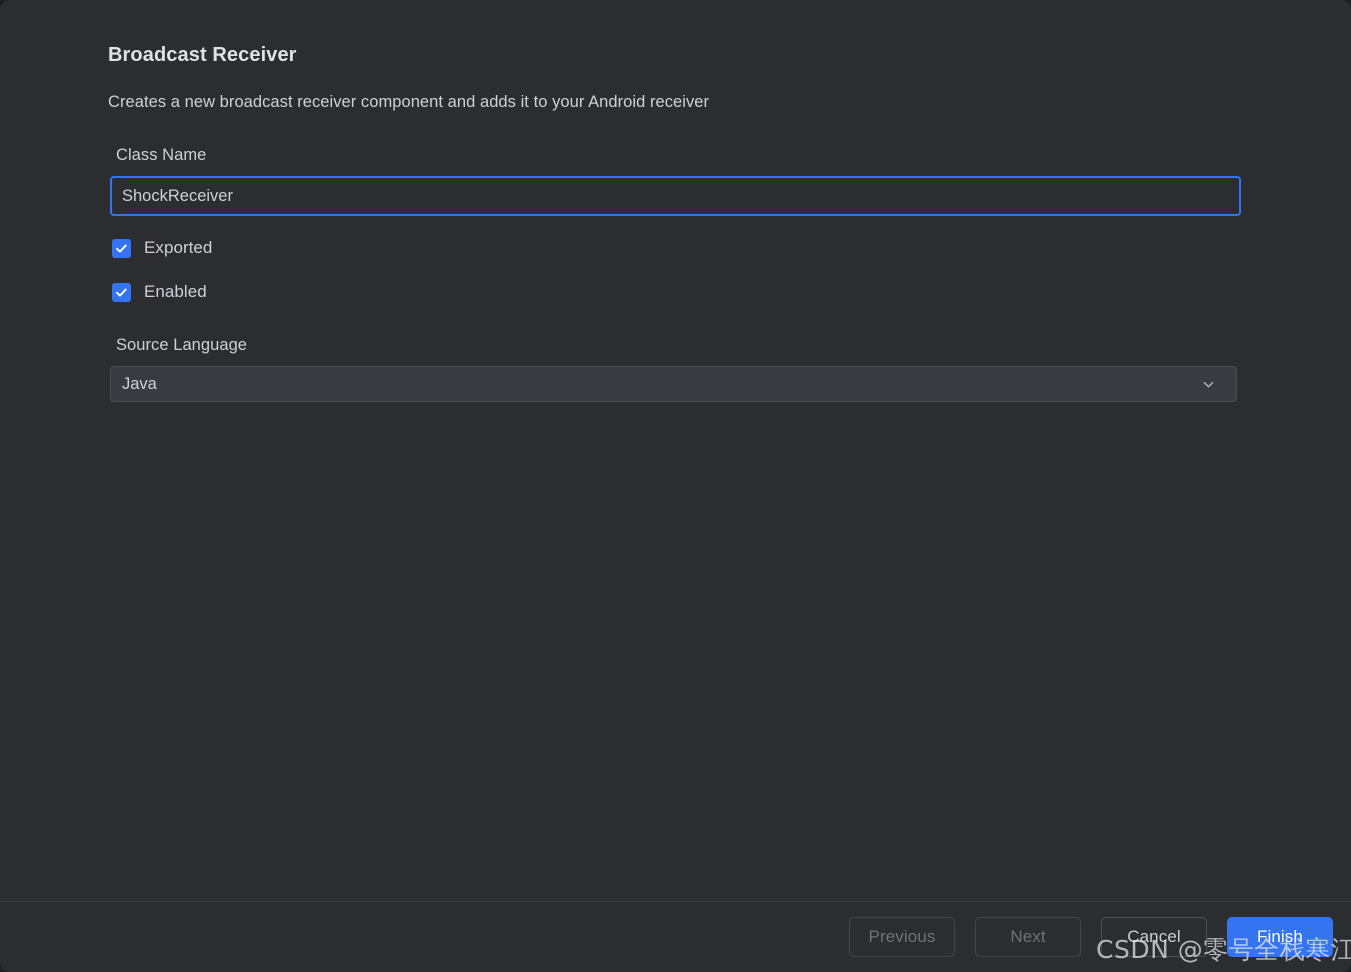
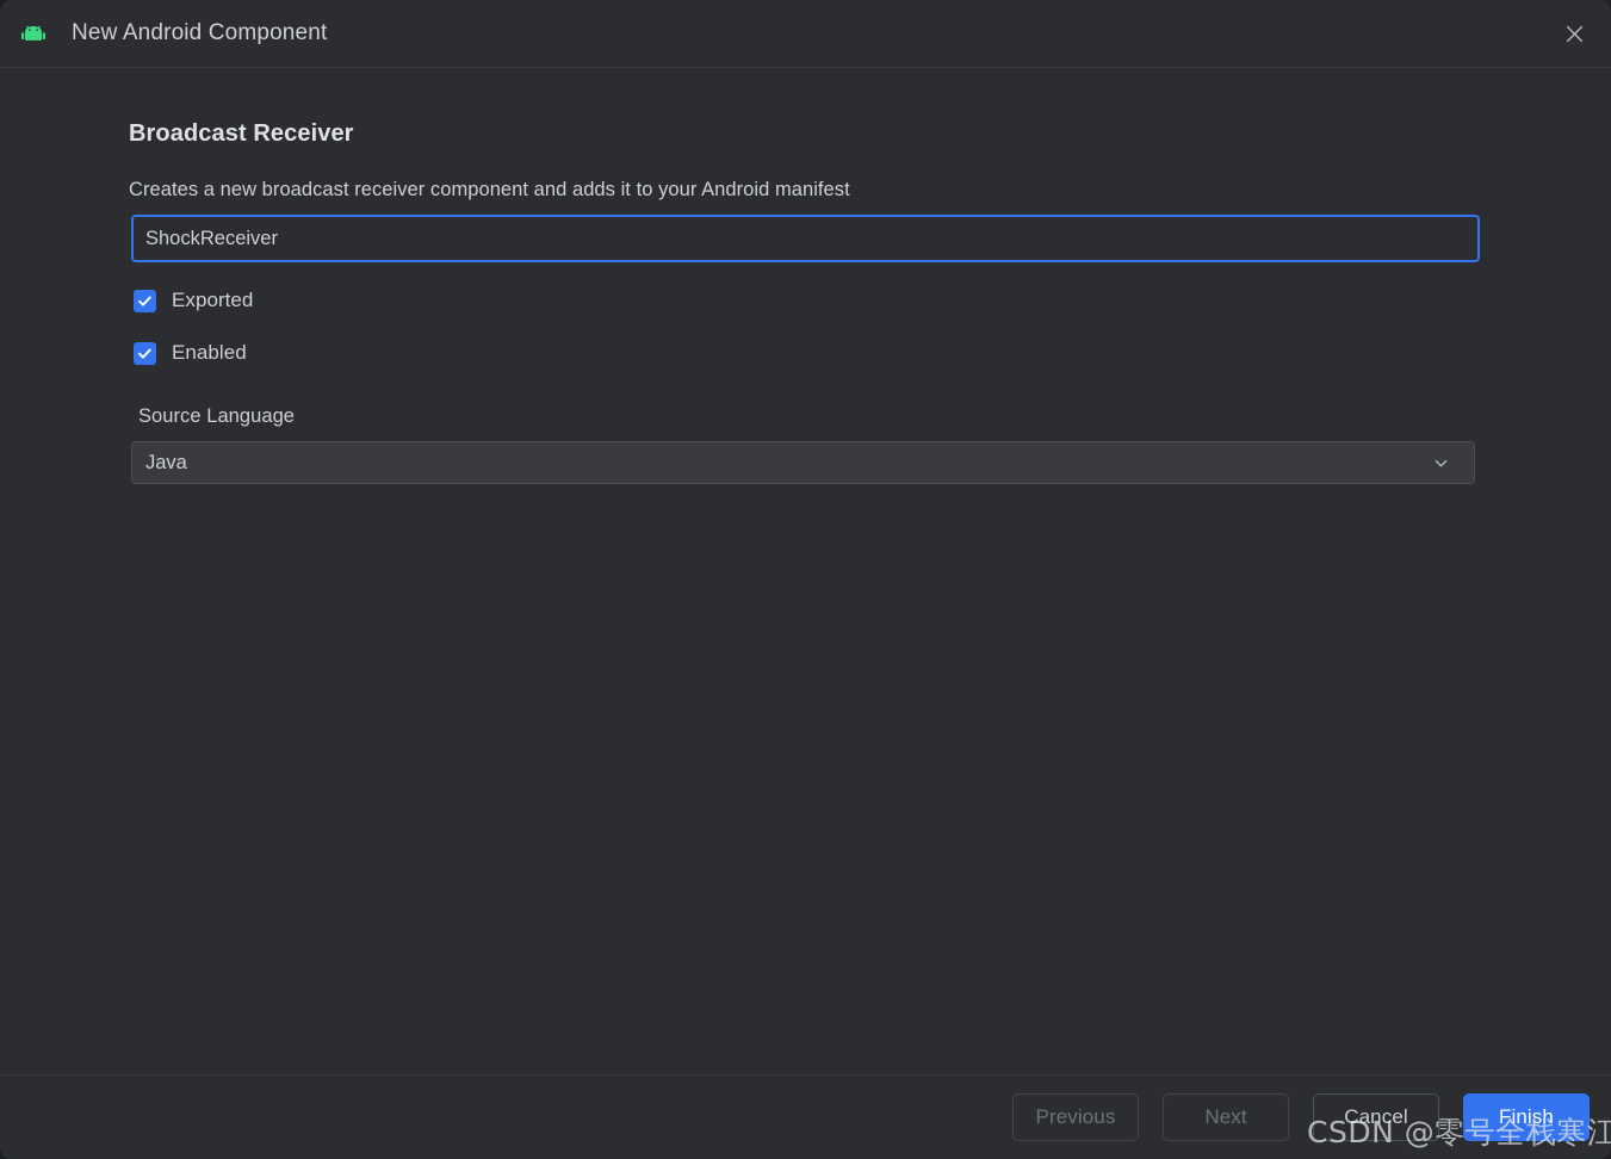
+ New Android Component
  Broadcast Receiver
- Creates a new broadcast receiver component and adds it to your Android receiver
+ Creates a new broadcast receiver component and adds it to your Android manifest
- Class Name
  ShockReceiver
  Exported
  Enabled
  Source Language
  Java
  Previous
  Next
  Cancel
  Finish
  CSDN @零号全栈寒江
